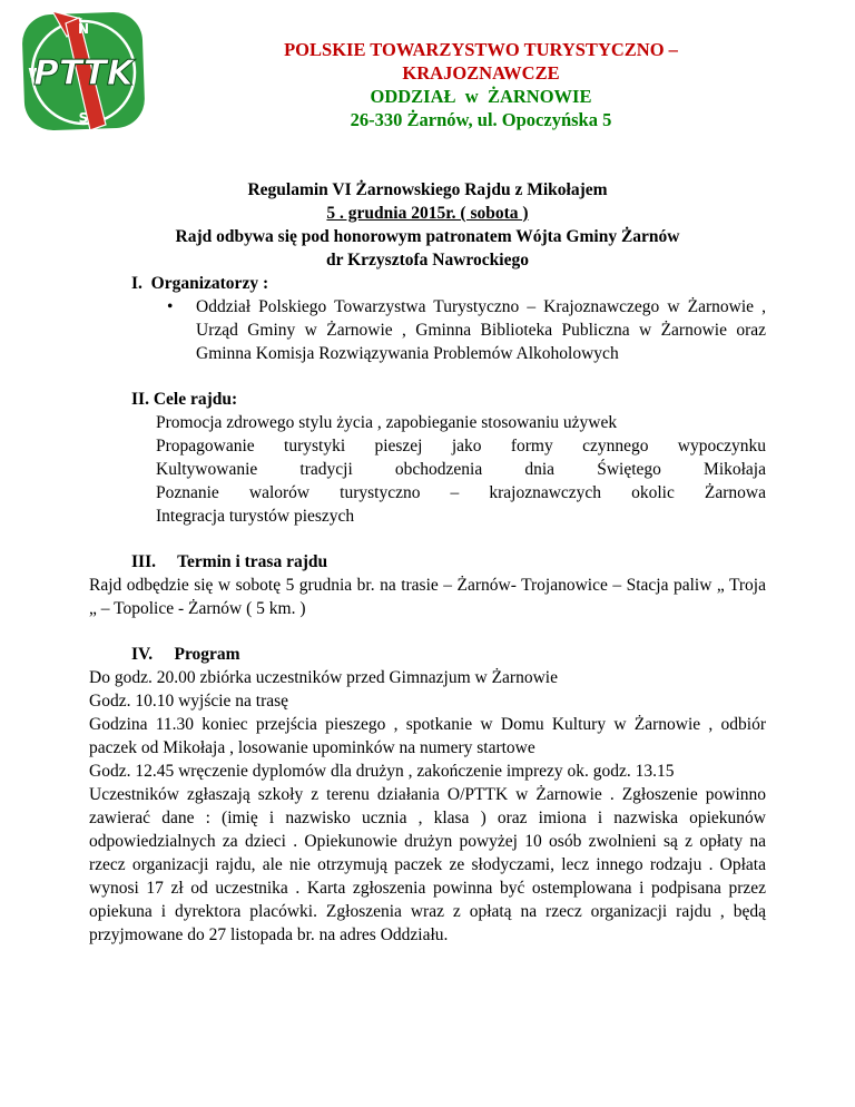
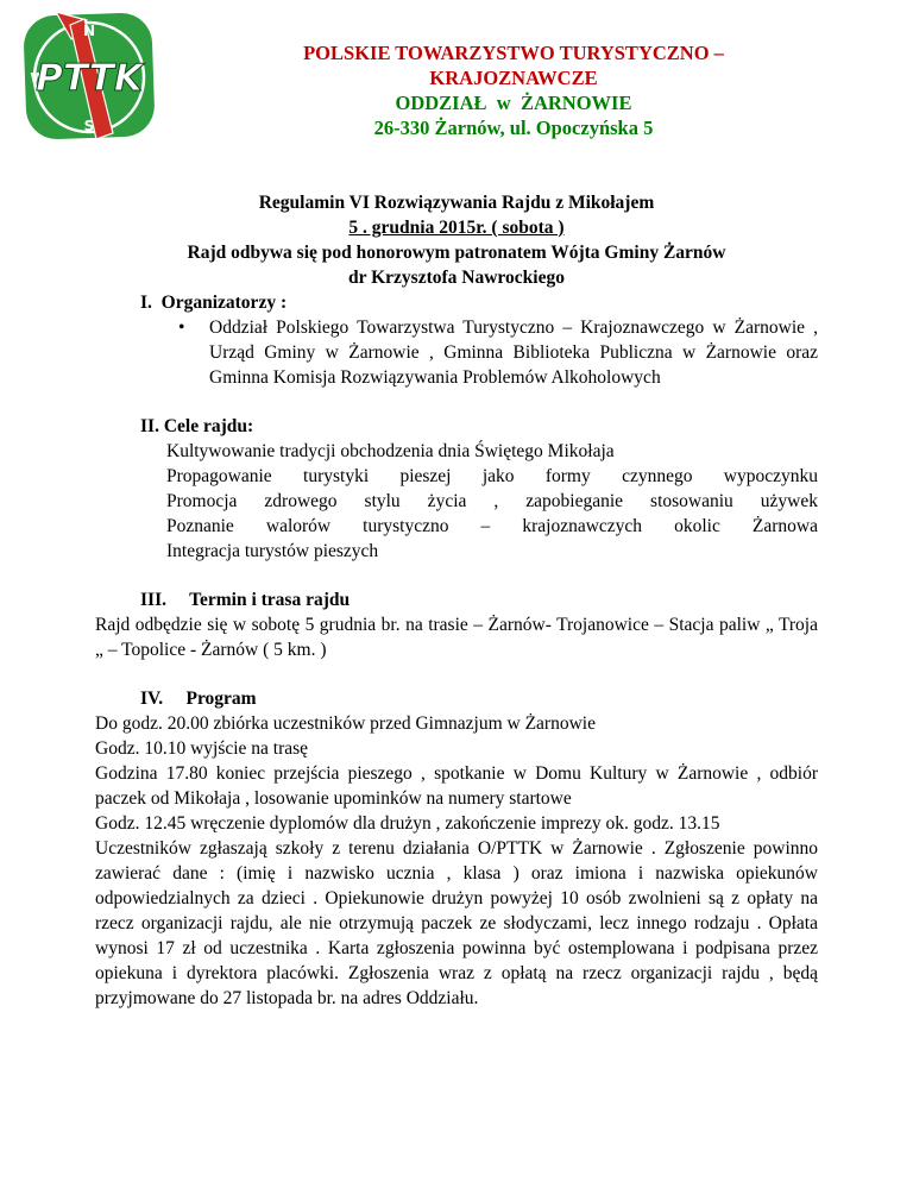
  N
  W
  S
  PTTK
  POLSKIE TOWARZYSTWO TURYSTYCZNO –
  KRAJOZNAWCZE
  ODDZIAŁ w ŻARNOWIE
  26-330 Żarnów, ul. Opoczyńska 5
- Regulamin VI Żarnowskiego Rajdu z Mikołajem
+ Regulamin VI Rozwiązywania Rajdu z Mikołajem
  5 . grudnia 2015r. ( sobota )
  Rajd odbywa się pod honorowym patronatem Wójta Gminy Żarnów
  dr Krzysztofa Nawrockiego
  I. Organizatorzy :
  •
  Oddział Polskiego Towarzystwa Turystyczno – Krajoznawczego w Żarnowie , Urząd Gminy w Żarnowie , Gminna Biblioteka Publiczna w Żarnowie oraz Gminna Komisja Rozwiązywania Problemów Alkoholowych
  II. Cele rajdu:
- Promocja zdrowego stylu życia , zapobieganie stosowaniu używek
+ Kultywowanie tradycji obchodzenia dnia Świętego Mikołaja
  Propagowanie turystyki pieszej jako formy czynnego wypoczynku
- Kultywowanie tradycji obchodzenia dnia Świętego Mikołaja
+ Promocja zdrowego stylu życia , zapobieganie stosowaniu używek
  Poznanie walorów turystyczno – krajoznawczych okolic Żarnowa
  Integracja turystów pieszych
  III. Termin i trasa rajdu
  Rajd odbędzie się w sobotę 5 grudnia br. na trasie – Żarnów- Trojanowice – Stacja paliw „ Troja „ – Topolice - Żarnów ( 5 km. )
  IV. Program
  Do godz. 20.00 zbiórka uczestników przed Gimnazjum w Żarnowie
  Godz. 10.10 wyjście na trasę
- Godzina 11.30 koniec przejścia pieszego , spotkanie w Domu Kultury w Żarnowie , odbiór paczek od Mikołaja , losowanie upominków na numery startowe
+ Godzina 17.80 koniec przejścia pieszego , spotkanie w Domu Kultury w Żarnowie , odbiór paczek od Mikołaja , losowanie upominków na numery startowe
  Godz. 12.45 wręczenie dyplomów dla drużyn , zakończenie imprezy ok. godz. 13.15
  Uczestników zgłaszają szkoły z terenu działania O/PTTK w Żarnowie . Zgłoszenie powinno zawierać dane : (imię i nazwisko ucznia , klasa ) oraz imiona i nazwiska opiekunów odpowiedzialnych za dzieci . Opiekunowie drużyn powyżej 10 osób zwolnieni są z opłaty na rzecz organizacji rajdu, ale nie otrzymują paczek ze słodyczami, lecz innego rodzaju . Opłata wynosi 17 zł od uczestnika . Karta zgłoszenia powinna być ostemplowana i podpisana przez opiekuna i dyrektora placówki. Zgłoszenia wraz z opłatą na rzecz organizacji rajdu , będą przyjmowane do 27 listopada br. na adres Oddziału.
